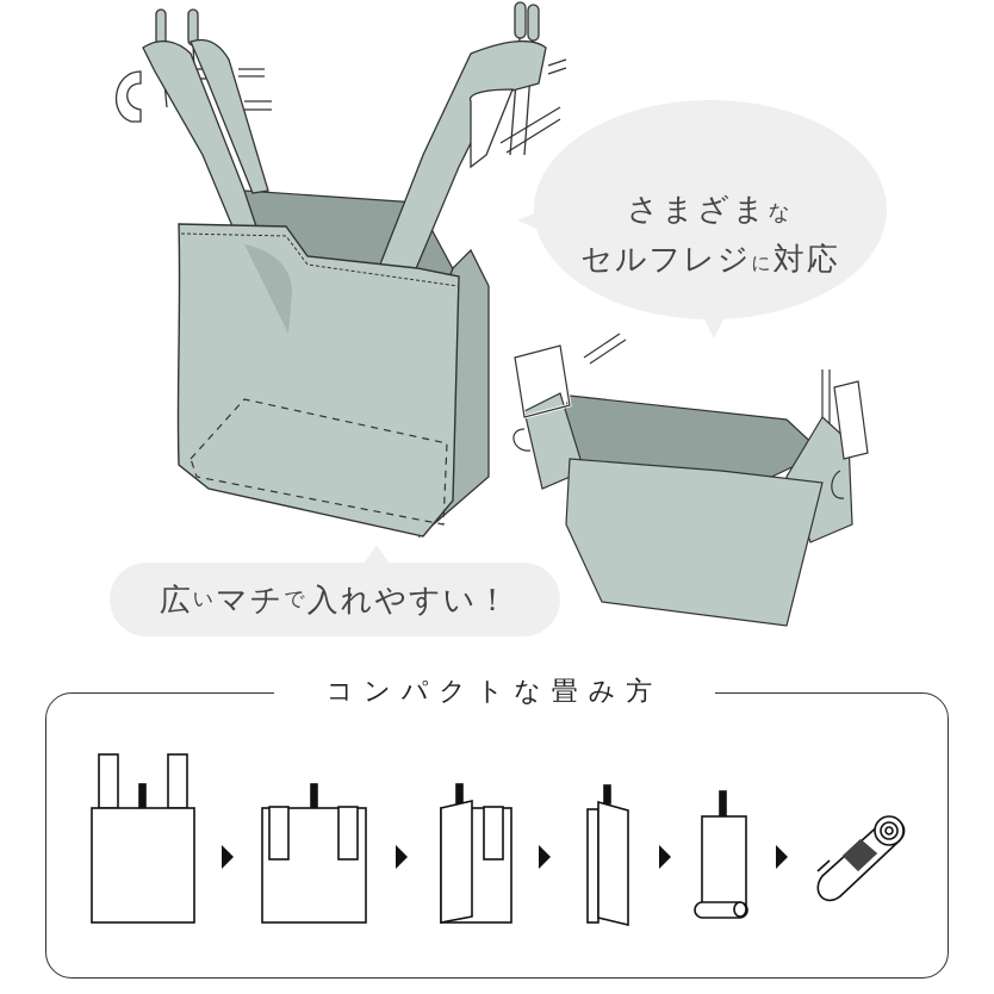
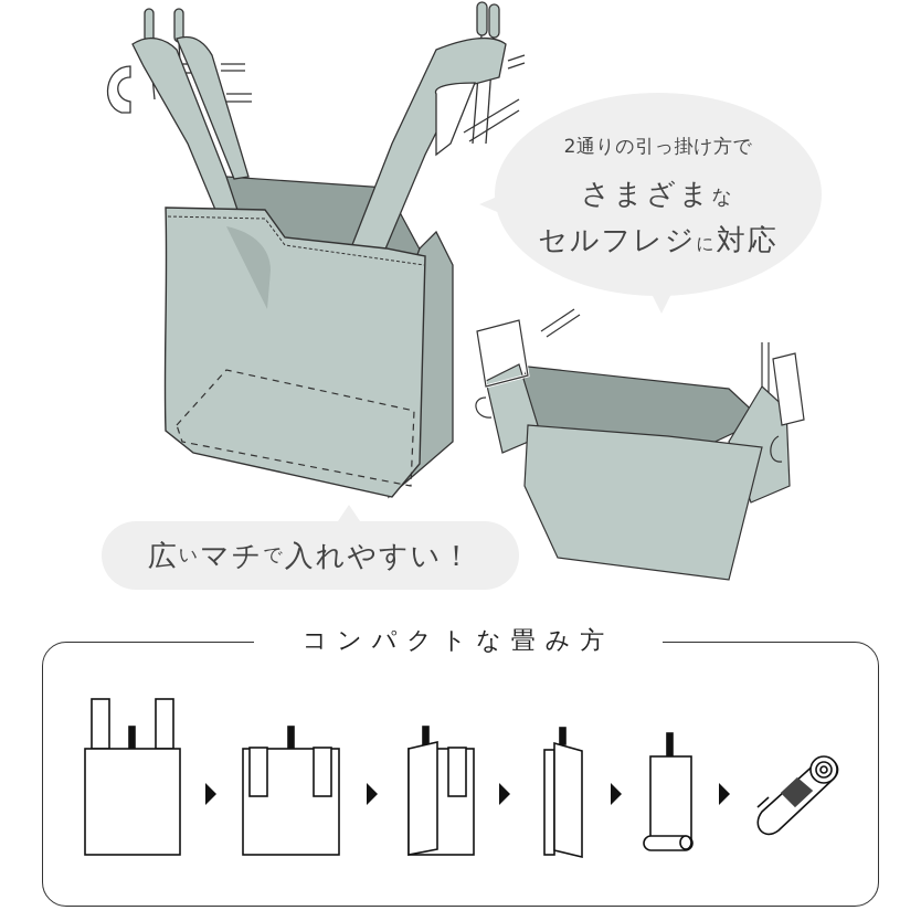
+ 2通りの引っ掛け方で
  さまざまな
  セルフレジに対応
  広
  い
  マチ
  で
  入れやすい！
  コンパクトな畳み方
